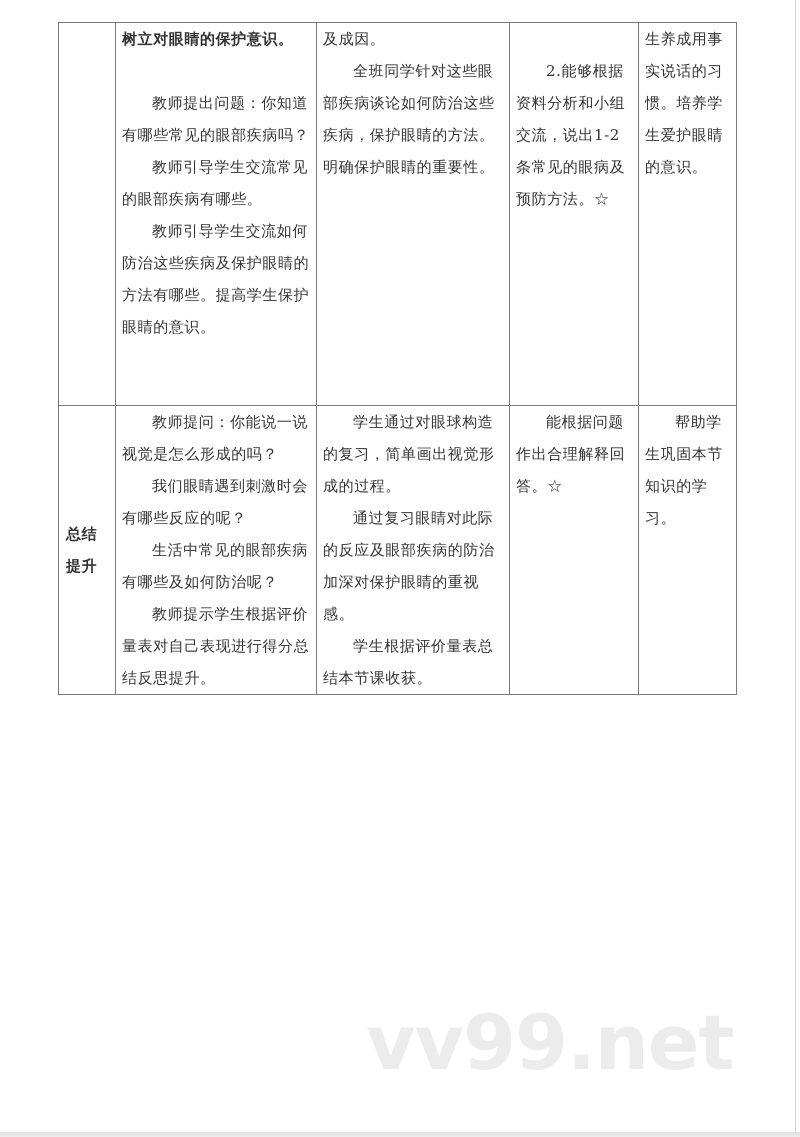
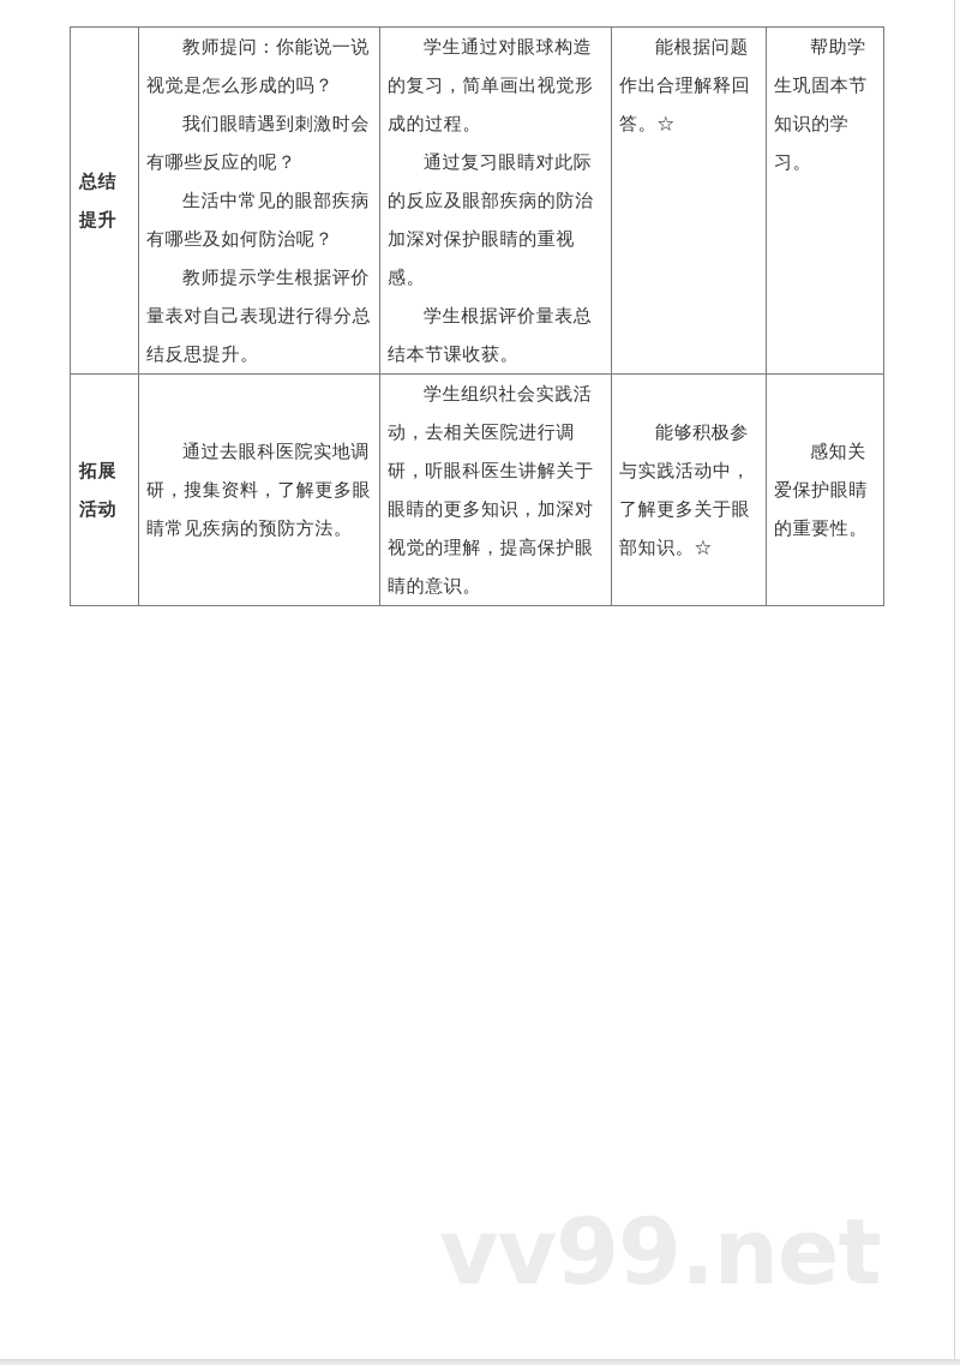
- 	树立对眼睛的保护意识。 教师提出问题：你知道有哪些常见的眼部疾病吗？ 教师引导学生交流常见的眼部疾病有哪些。 教师引导学生交流如何防治这些疾病及保护眼睛的方法有哪些。提高学生保护眼睛的意识。	及成因。 全班同学针对这些眼部疾病谈论如何防治这些疾病，保护眼睛的方法。明确保护眼睛的重要性。	2.能够根据资料分析和小组交流，说出1-2条常见的眼病及预防方法。☆	生养成用事实说话的习惯。培养学生爱护眼睛的意识。
  总结 提升	教师提问：你能说一说视觉是怎么形成的吗？ 我们眼睛遇到刺激时会有哪些反应的呢？ 生活中常见的眼部疾病有哪些及如何防治呢？ 教师提示学生根据评价量表对自己表现进行得分总结反思提升。	学生通过对眼球构造的复习，简单画出视觉形成的过程。 通过复习眼睛对此际的反应及眼部疾病的防治加深对保护眼睛的重视感。 学生根据评价量表总结本节课收获。	能根据问题作出合理解释回答。☆	帮助学生巩固本节知识的学习。
+ 拓展 活动	通过去眼科医院实地调研，搜集资料，了解更多眼睛常见疾病的预防方法。	学生组织社会实践活动，去相关医院进行调研，听眼科医生讲解关于眼睛的更多知识，加深对视觉的理解，提高保护眼睛的意识。	能够积极参与实践活动中，了解更多关于眼部知识。☆	感知关爱保护眼睛的重要性。
